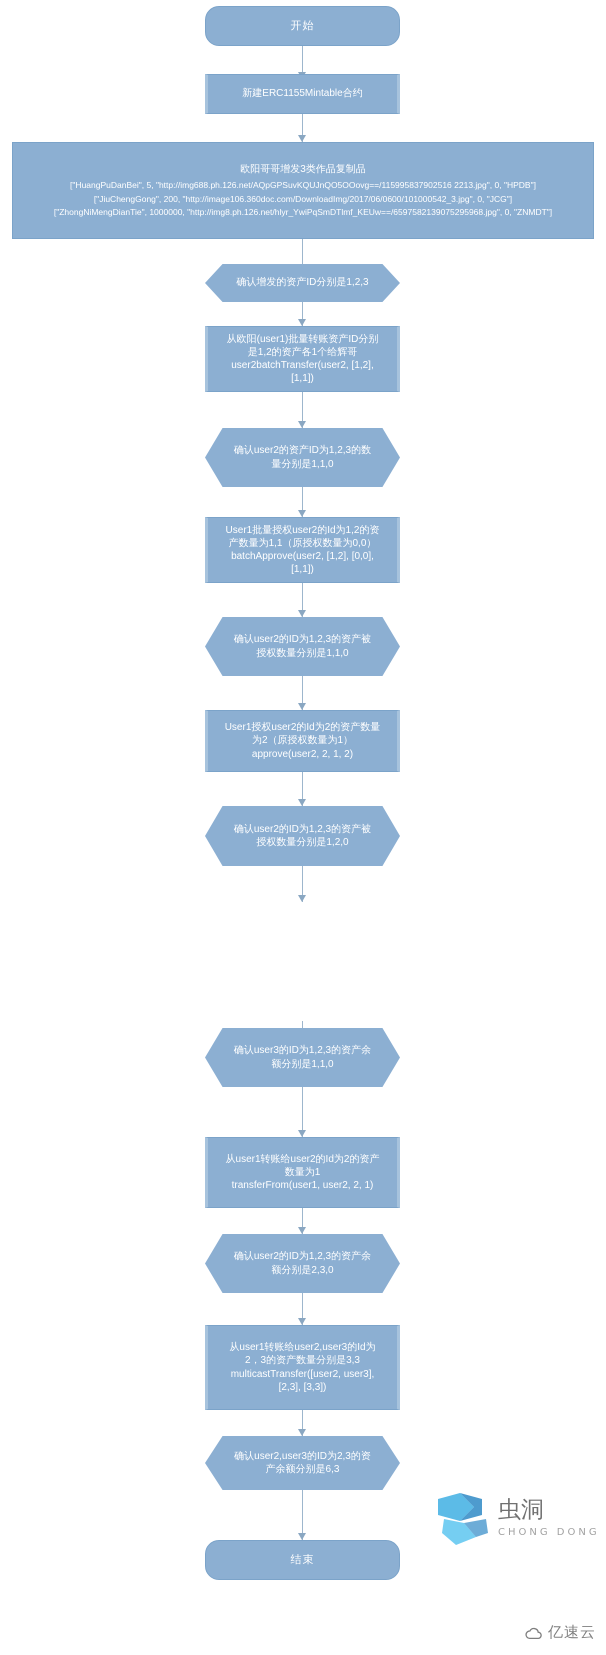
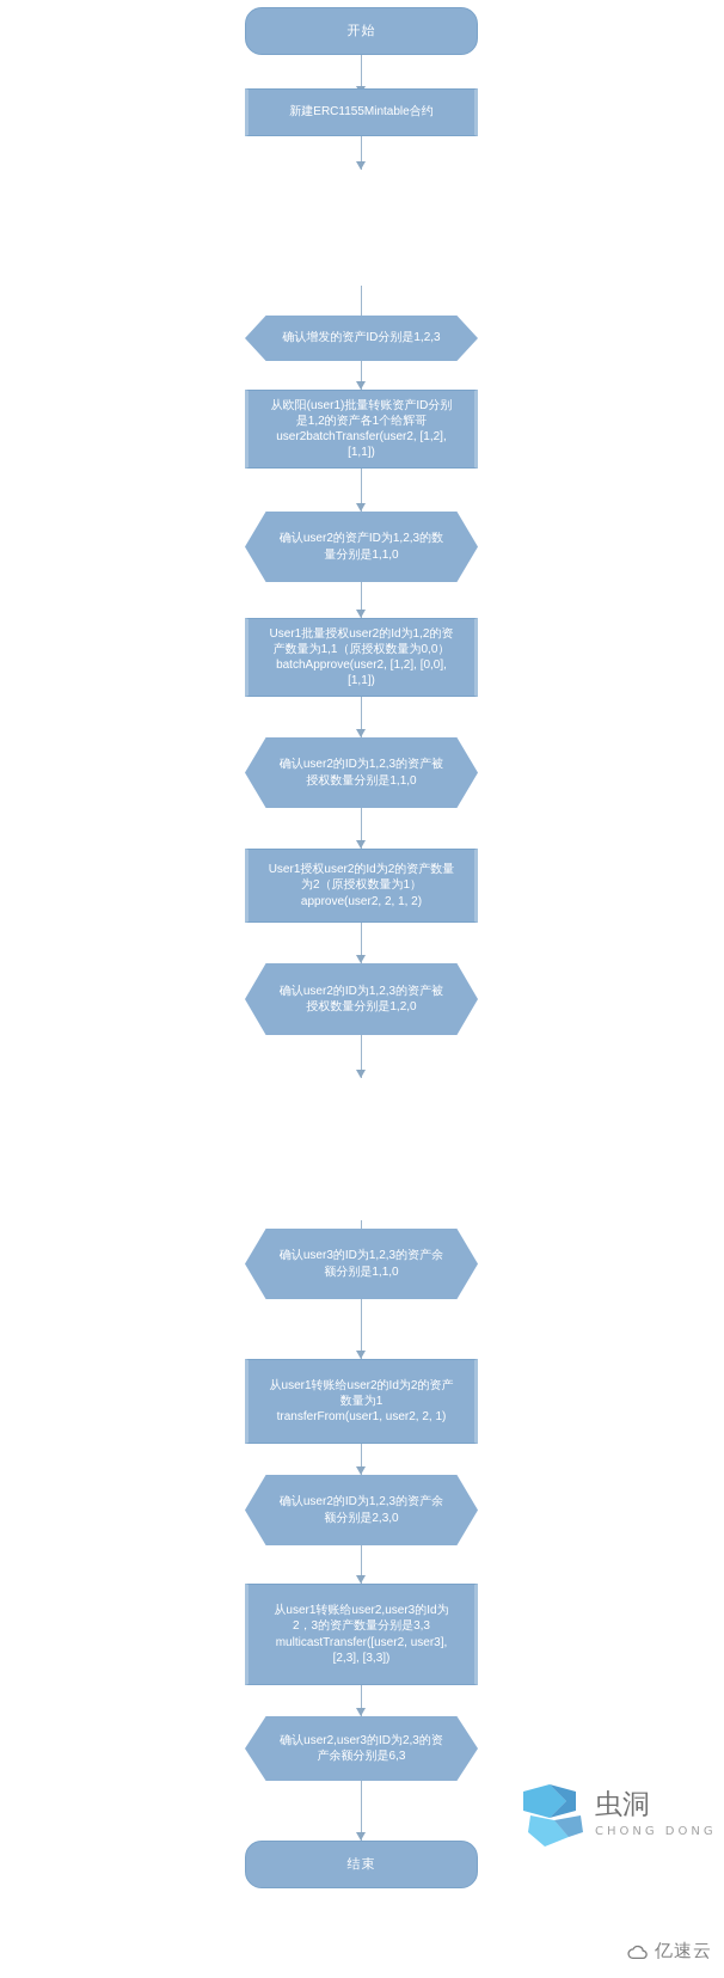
  开始
  新建ERC1155Mintable合约
- 欧阳哥哥增发3类作品复制品
- ["HuangPuDanBei", 5, "http://img688.ph.126.net/AQpGPSuvKQUJnQO5OOovg==/115995837902516 2213.jpg", 0, "HPDB"]
- ["JiuChengGong", 200, "http://image106.360doc.com/DownloadImg/2017/06/0600/101000542_3.jpg", 0, "JCG"]
- ["ZhongNiMengDianTie", 1000000, "http://img8.ph.126.net/hlyr_YwiPqSmDTlmf_KEUw==/6597582139075295968.jpg", 0, "ZNMDT"]
  确认增发的资产ID分别是1,2,3
  从欧阳(user1)批量转账资产ID分别
  是1,2的资产各1个给辉哥
  user2batchTransfer(user2, [1,2],
  [1,1])
  确认user2的资产ID为1,2,3的数
  量分别是1,1,0
  User1批量授权user2的Id为1,2的资
  产数量为1,1（原授权数量为0,0）
  batchApprove(user2, [1,2], [0,0],
  [1,1])
  确认user2的ID为1,2,3的资产被
  授权数量分别是1,1,0
  User1授权user2的Id为2的资产数量
  为2（原授权数量为1）
  approve(user2, 2, 1, 2)
  确认user2的ID为1,2,3的资产被
  授权数量分别是1,2,0
  确认user3的ID为1,2,3的资产余
  额分别是1,1,0
  从user1转账给user2的Id为2的资产
  数量为1
  transferFrom(user1, user2, 2, 1)
  确认user2的ID为1,2,3的资产余
  额分别是2,3,0
  从user1转账给user2,user3的Id为
  2，3的资产数量分别是3,3
  multicastTransfer([user2, user3],
  [2,3], [3,3])
  确认user2,user3的ID为2,3的资
  产余额分别是6,3
  结束
  虫洞
  CHONG DONG
  亿速云
